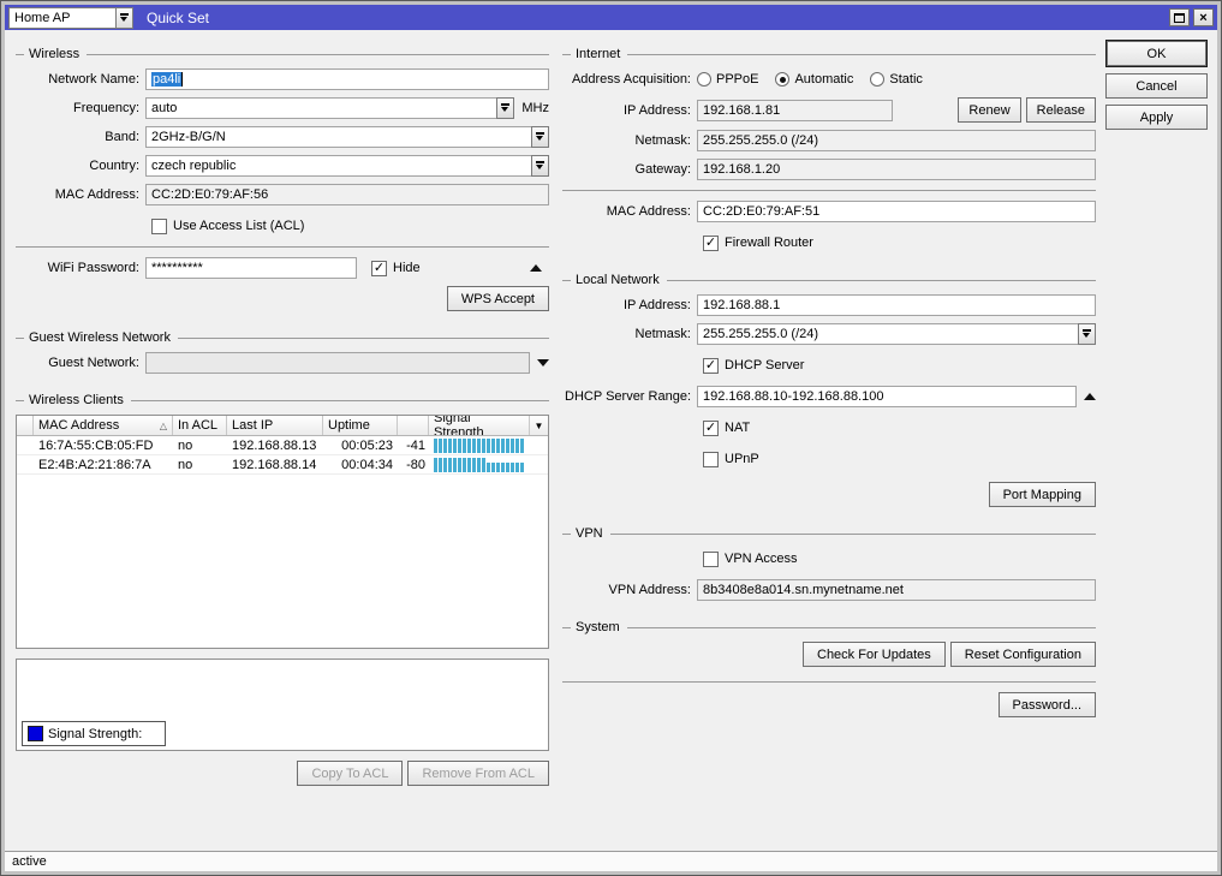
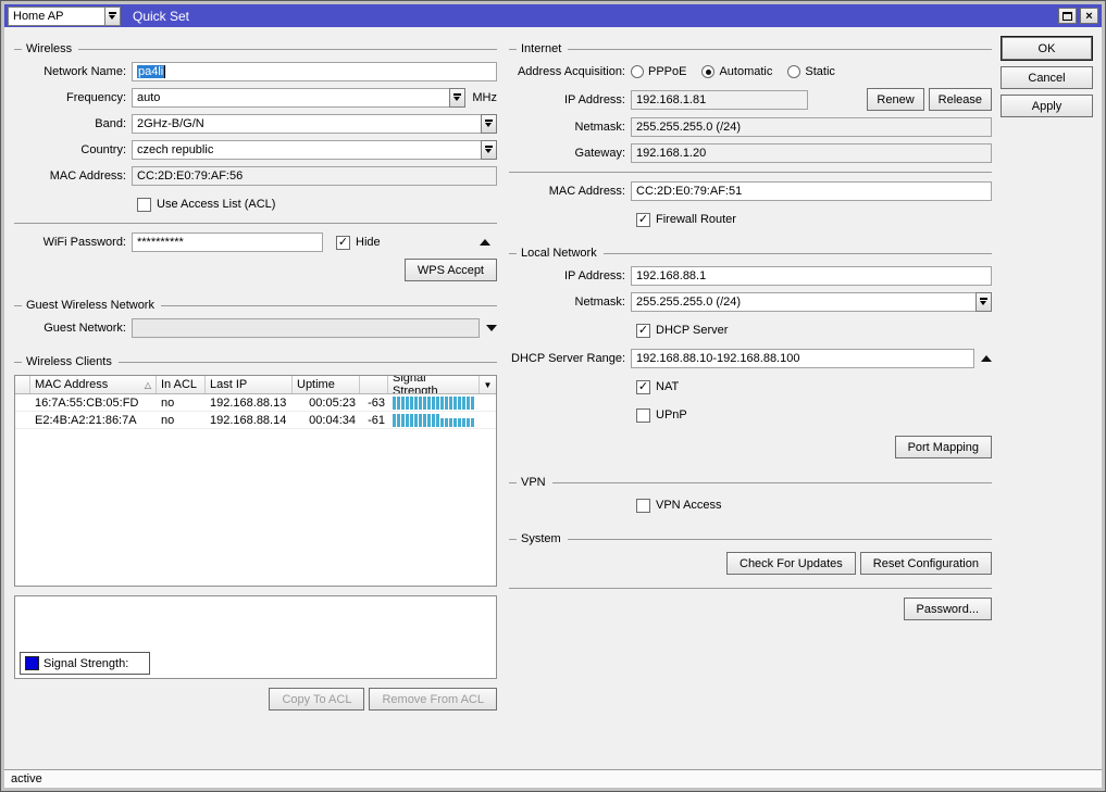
  Home AP
  Quick Set
  ×
  Wireless
  Network Name:
  pa4li
  Frequency:
  auto
  MHz
  Band:
  2GHz-B/G/N
  Country:
  czech republic
  MAC Address:
  CC:2D:E0:79:AF:56
  Use Access List (ACL)
  WiFi Password:
  **********
  ✓
  Hide
  WPS Accept
  Guest Wireless Network
  Guest Network:
  Wireless Clients
  MAC Address
  △
  In ACL
  Last IP
  Uptime
  Signal Strength
  ▼
  16:7A:55:CB:05:FD
  no
  192.168.88.13
  00:05:23
- -41
+ -63
  E2:4B:A2:21:86:7A
  no
  192.168.88.14
  00:04:34
- -80
+ -61
  Signal Strength:
  Copy To ACL
  Remove From ACL
  Internet
  Address Acquisition:
  PPPoE
  Automatic
  Static
  IP Address:
  192.168.1.81
  Renew
  Release
  Netmask:
  255.255.255.0 (/24)
  Gateway:
  192.168.1.20
  MAC Address:
  CC:2D:E0:79:AF:51
  ✓
  Firewall Router
  Local Network
  IP Address:
  192.168.88.1
  Netmask:
  255.255.255.0 (/24)
  ✓
  DHCP Server
  DHCP Server Range:
  192.168.88.10-192.168.88.100
  ✓
  NAT
  UPnP
  Port Mapping
  VPN
  VPN Access
- VPN Address:
- 8b3408e8a014.sn.mynetname.net
  System
  Check For Updates
  Reset Configuration
  Password...
  OK
  Cancel
  Apply
  active
